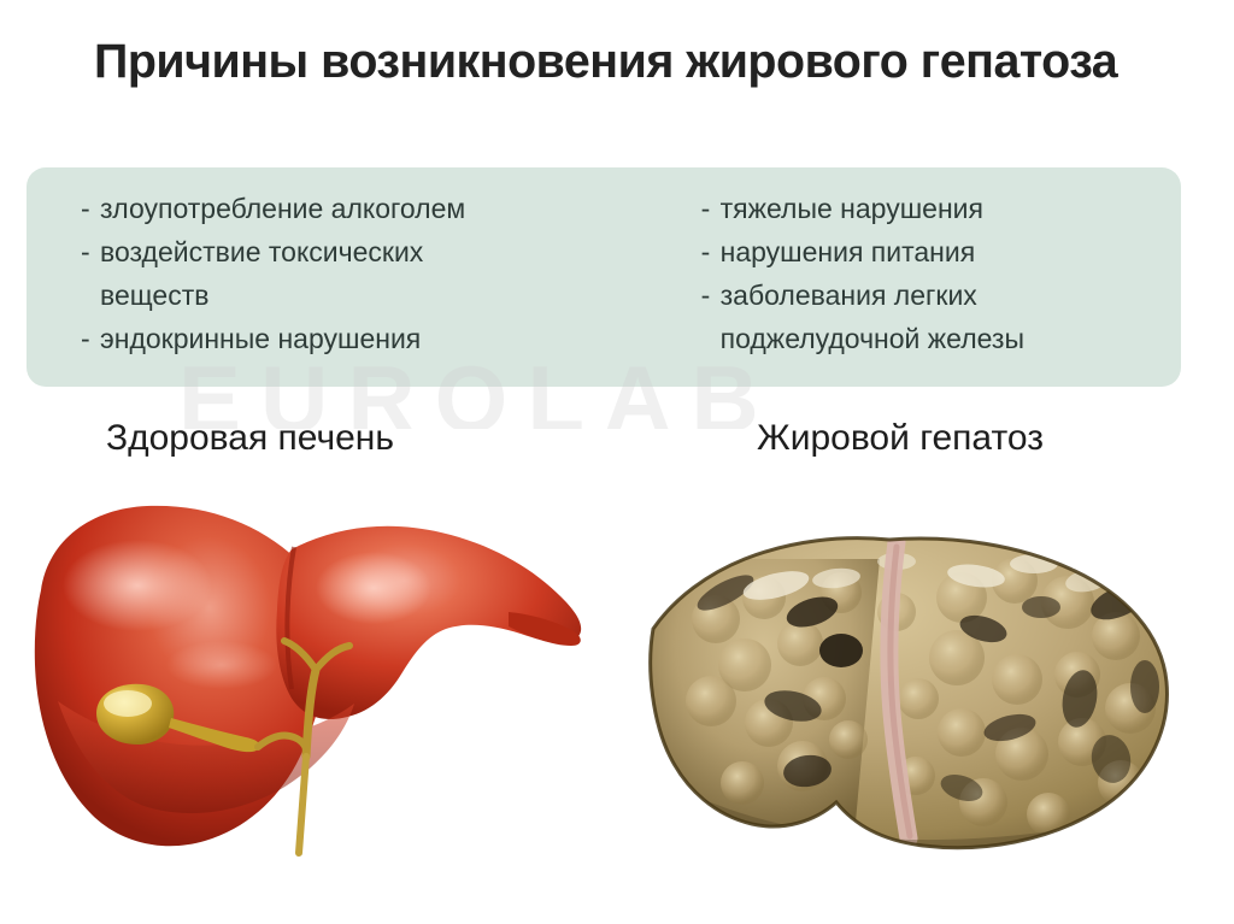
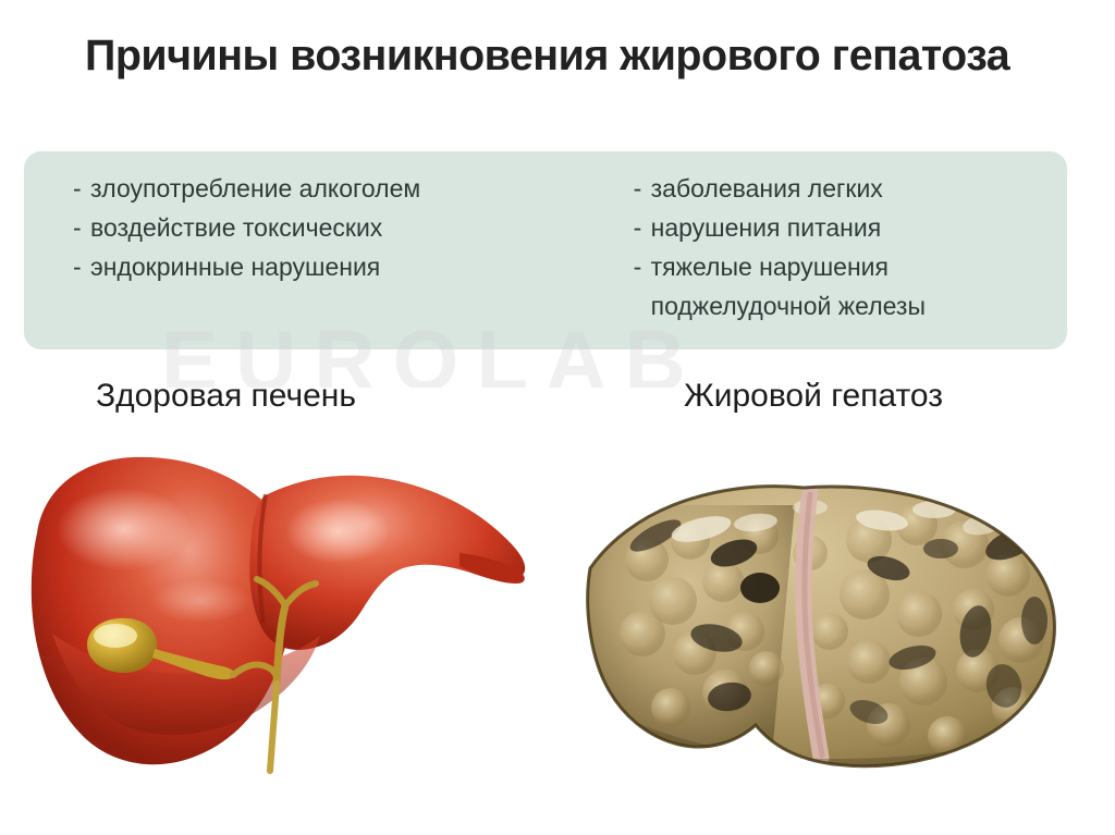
  Причины возникновения жирового гепатоза
  -
  злоупотребление алкоголем
  -
  воздействие токсических
- веществ
  -
  эндокринные нарушения
  -
- тяжелые нарушения
+ заболевания легких
  -
  нарушения питания
  -
- заболевания легких
+ тяжелые нарушения
  поджелудочной железы
  EUROLAB
  Здоровая печень
  Жировой гепатоз
